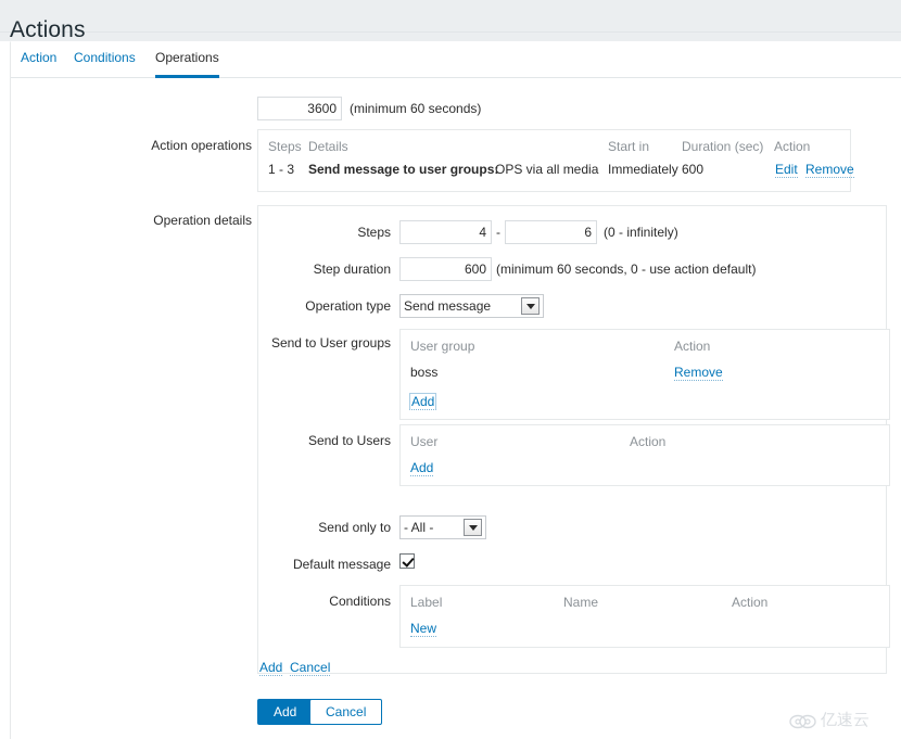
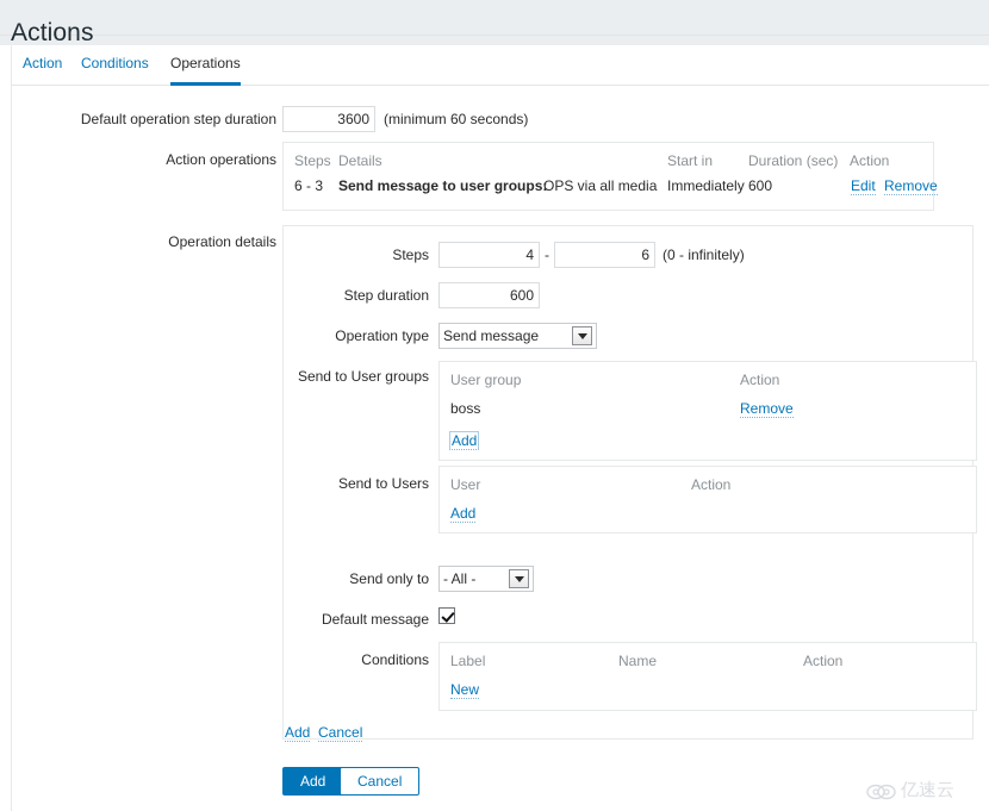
  Actions
  Action
  Conditions
  Operations
+ Default operation step duration
  3600
  (minimum 60 seconds)
  Action operations
  Steps
  Details
  Start in
  Duration (sec)
  Action
- 1 - 3
+ 6 - 3
  Send message to user groups:
  OPS via all media
  Immediately
  600
  Edit
  Remove
  Operation details
  Steps
  4
  -
  6
  (0 - infinitely)
  Step duration
  600
- (minimum 60 seconds, 0 - use action default)
  Operation type
  Send message
  Send to User groups
  User group
  Action
  boss
  Remove
  Add
  Send to Users
  User
  Action
  Add
  Send only to
  - All -
  Default message
  Conditions
  Label
  Name
  Action
  New
  Add
  Cancel
  Add
  Cancel
  亿速云
